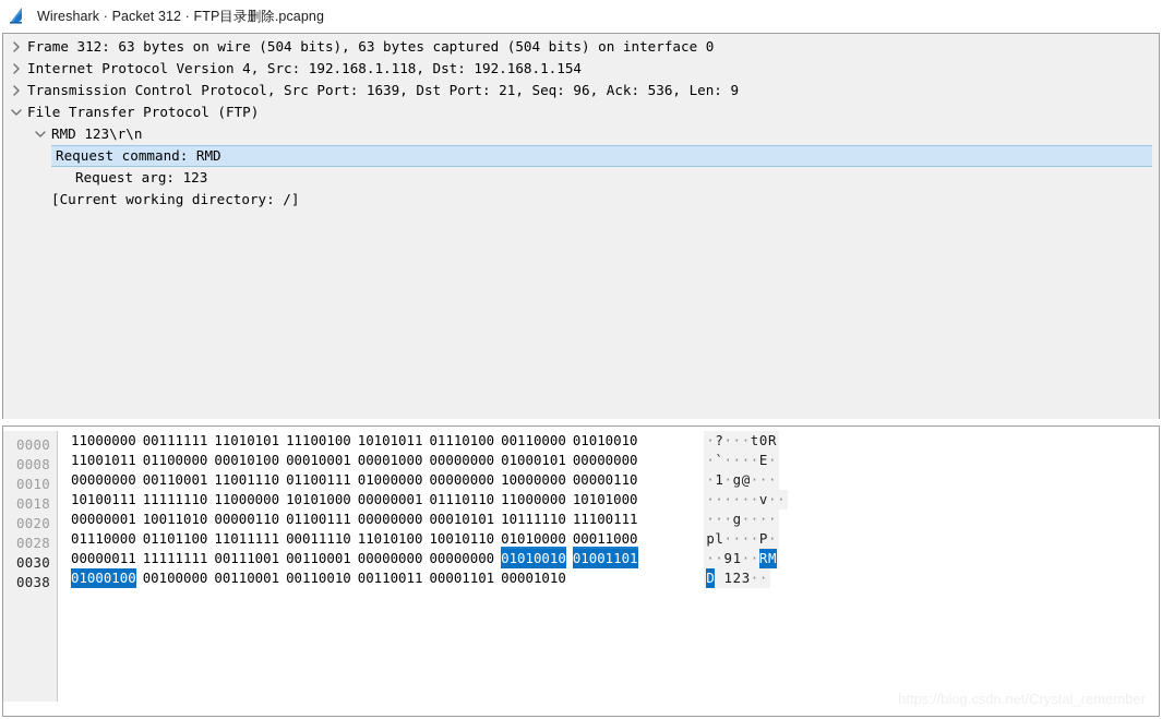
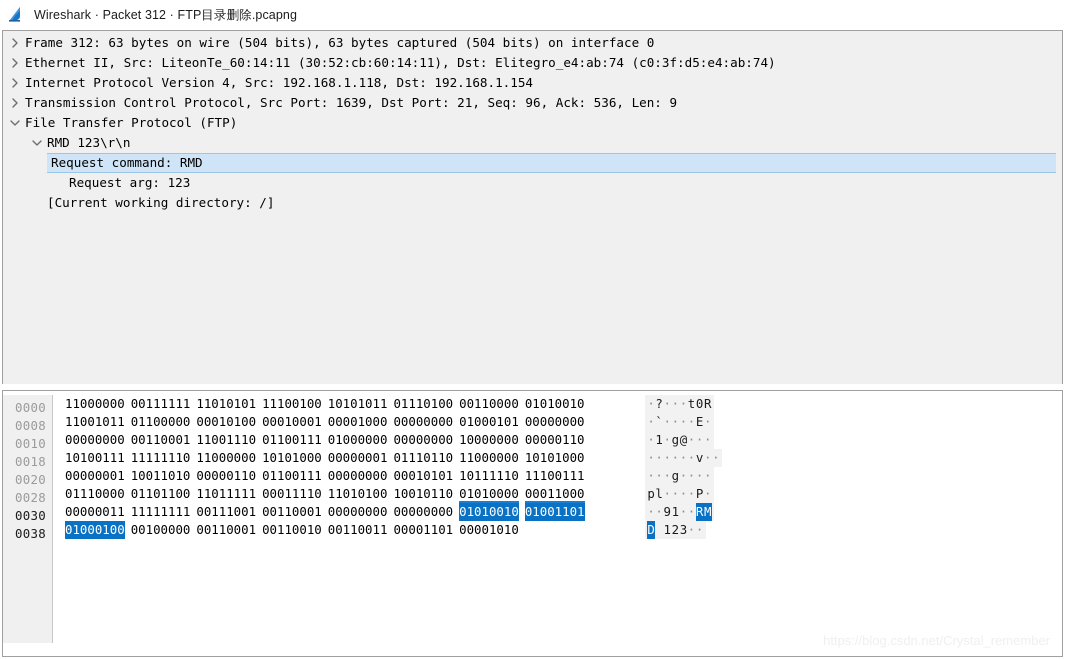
  Wireshark · Packet 312 · FTP目录删除.pcapng
  Frame 312: 63 bytes on wire (504 bits), 63 bytes captured (504 bits) on interface 0
+ Ethernet II, Src: LiteonTe_60:14:11 (30:52:cb:60:14:11), Dst: Elitegro_e4:ab:74 (c0:3f:d5:e4:ab:74)
  Internet Protocol Version 4, Src: 192.168.1.118, Dst: 192.168.1.154
  Transmission Control Protocol, Src Port: 1639, Dst Port: 21, Seq: 96, Ack: 536, Len: 9
  File Transfer Protocol (FTP)
  RMD 123\r\n
  Request command: RMD
  Request arg: 123
  [Current working directory: /]
  0000
  0008
  0010
  0018
  0020
  0028
  0030
  0038
  11000000 00111111 11010101 11100100 10101011 01110100 00110000 01010010
  ·?···t0R
  11001011 01100000 00010100 00010001 00001000 00000000 01000101 00000000
  ·`····E·
  00000000 00110001 11001110 01100111 01000000 00000000 10000000 00000110
  ·1·g@···
  10100111 11111110 11000000 10101000 00000001 01110110 11000000 10101000
  ······v··
  00000001 10011010 00000110 01100111 00000000 00010101 10111110 11100111
  ···g····
  01110000 01101100 11011111 00011110 11010100 10010110 01010000 00011000
  pl····P·
  00000011 11111111 00111001 00110001 00000000 00000000 01010010 01001101
  ··91··RM
  01000100 00100000 00110001 00110010 00110011 00001101 00001010
  D 123··
